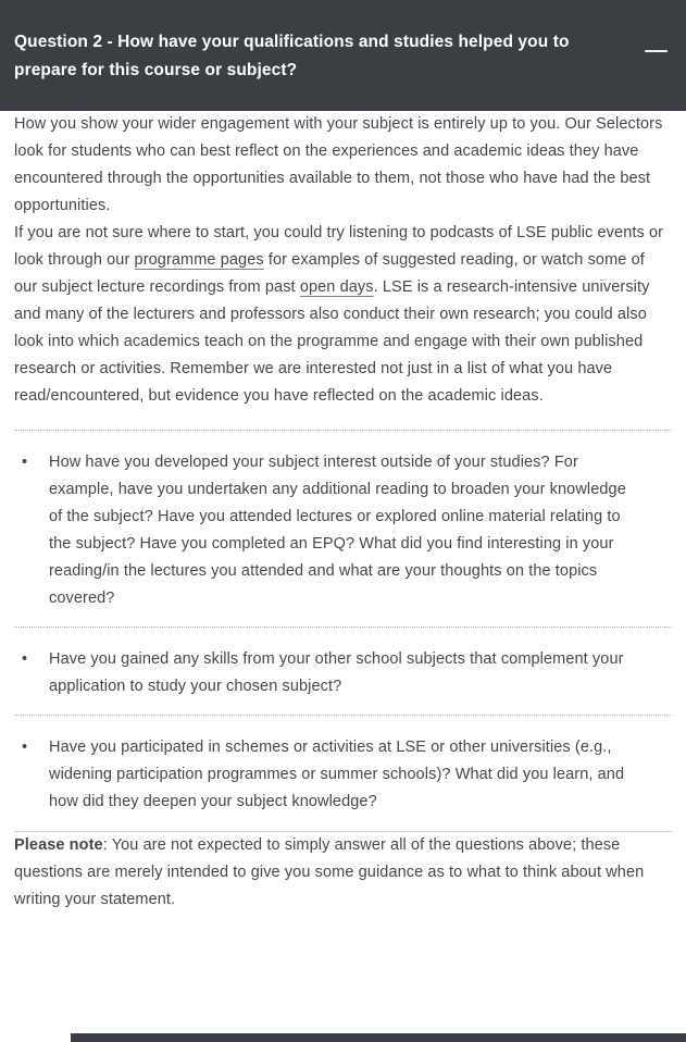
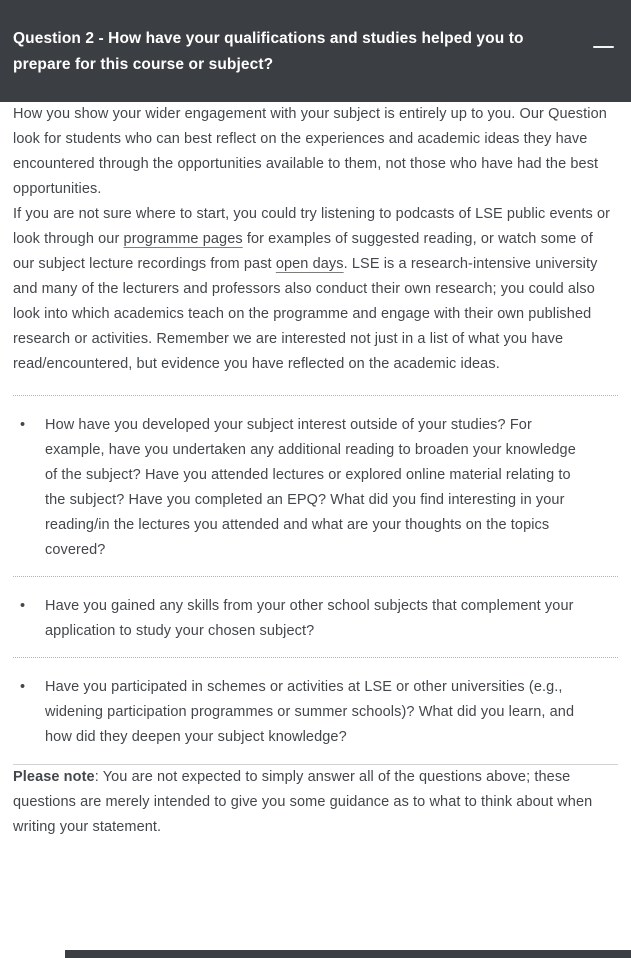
  Question 2 - How have your qualifications and studies helped you to prepare for this course or subject?
- How you show your wider engagement with your subject is entirely up to you. Our Selectors look for students who can best reflect on the experiences and academic ideas they have encountered through the opportunities available to them, not those who have had the best opportunities.
+ How you show your wider engagement with your subject is entirely up to you. Our Question look for students who can best reflect on the experiences and academic ideas they have encountered through the opportunities available to them, not those who have had the best opportunities.
  If you are not sure where to start, you could try listening to podcasts of LSE public events or look through our programme pages for examples of suggested reading, or watch some of our subject lecture recordings from past open days. LSE is a research-intensive university and many of the lecturers and professors also conduct their own research; you could also look into which academics teach on the programme and engage with their own published research or activities. Remember we are interested not just in a list of what you have read/encountered, but evidence you have reflected on the academic ideas.
  •
  How have you developed your subject interest outside of your studies? For example, have you undertaken any additional reading to broaden your knowledge of the subject? Have you attended lectures or explored online material relating to the subject? Have you completed an EPQ? What did you find interesting in your reading/in the lectures you attended and what are your thoughts on the topics covered?
  •
  Have you gained any skills from your other school subjects that complement your application to study your chosen subject?
  •
  Have you participated in schemes or activities at LSE or other universities (e.g., widening participation programmes or summer schools)? What did you learn, and how did they deepen your subject knowledge?
  Please note: You are not expected to simply answer all of the questions above; these questions are merely intended to give you some guidance as to what to think about when writing your statement.
